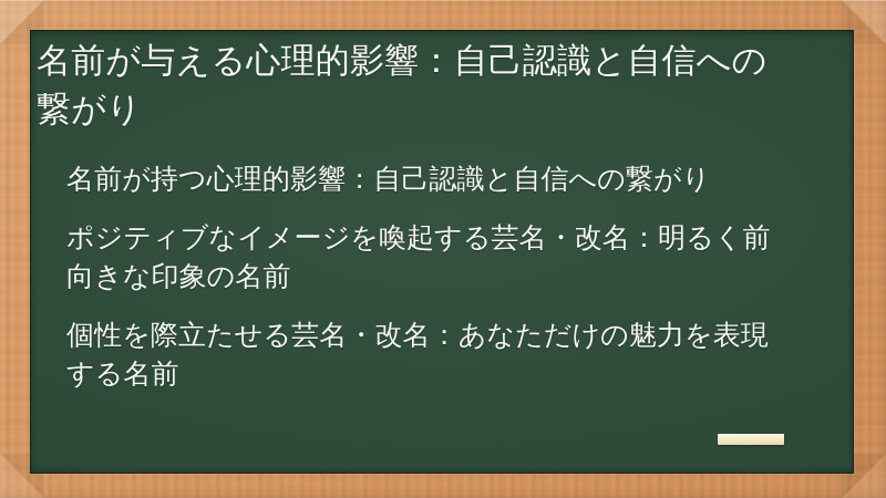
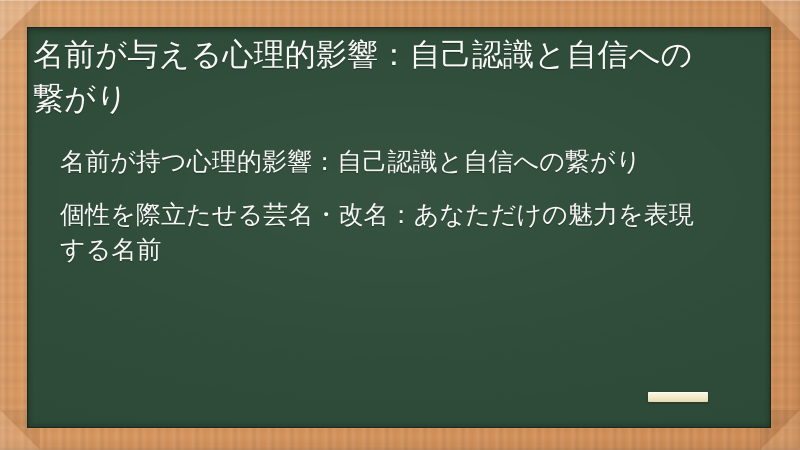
  名前が与える心理的影響：自己認識と自信への繋がり
  名前が持つ心理的影響：自己認識と自信への繋がり
- ポジティブなイメージを喚起する芸名・改名：明るく前向きな印象の名前
  個性を際立たせる芸名・改名：あなただけの魅力を表現する名前
